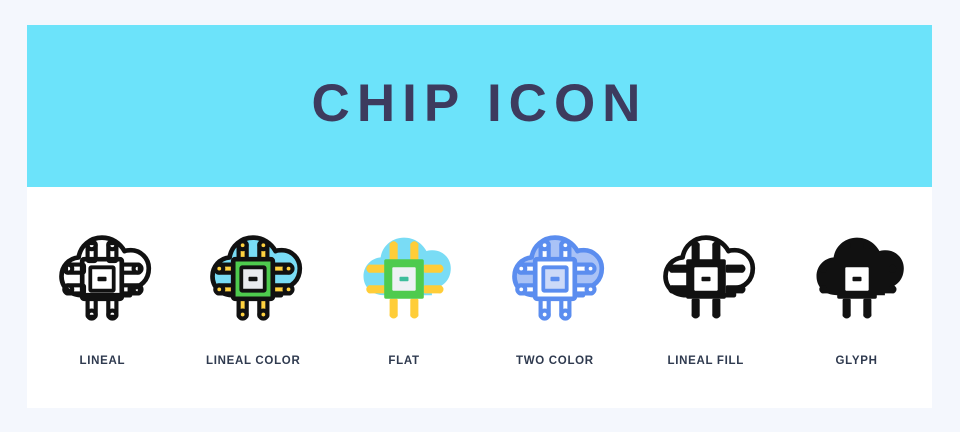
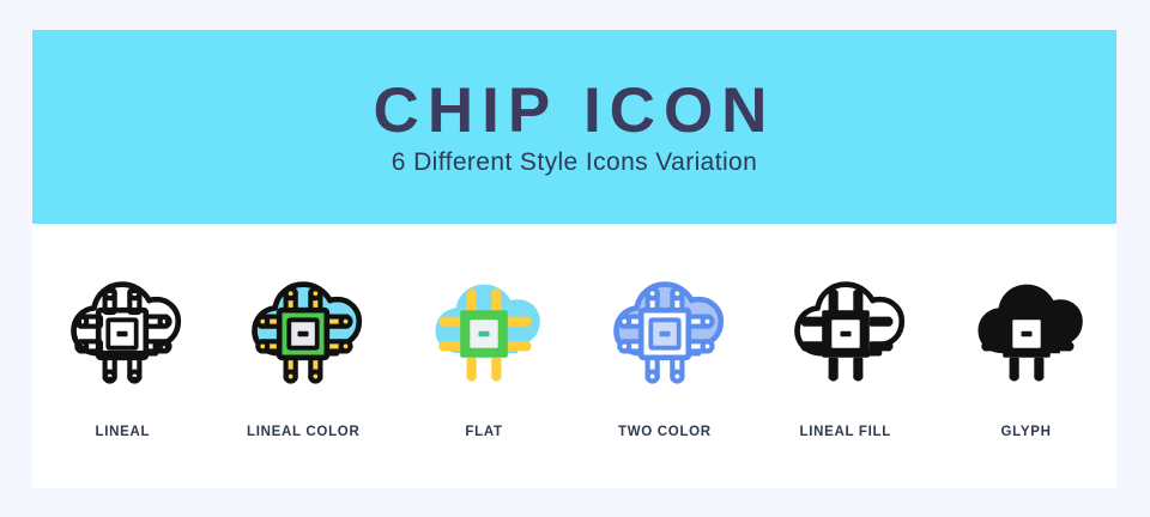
  CHIP ICON
+ 6 Different Style Icons Variation
  LINEAL
  LINEAL COLOR
  FLAT
  TWO COLOR
  LINEAL FILL
  GLYPH
